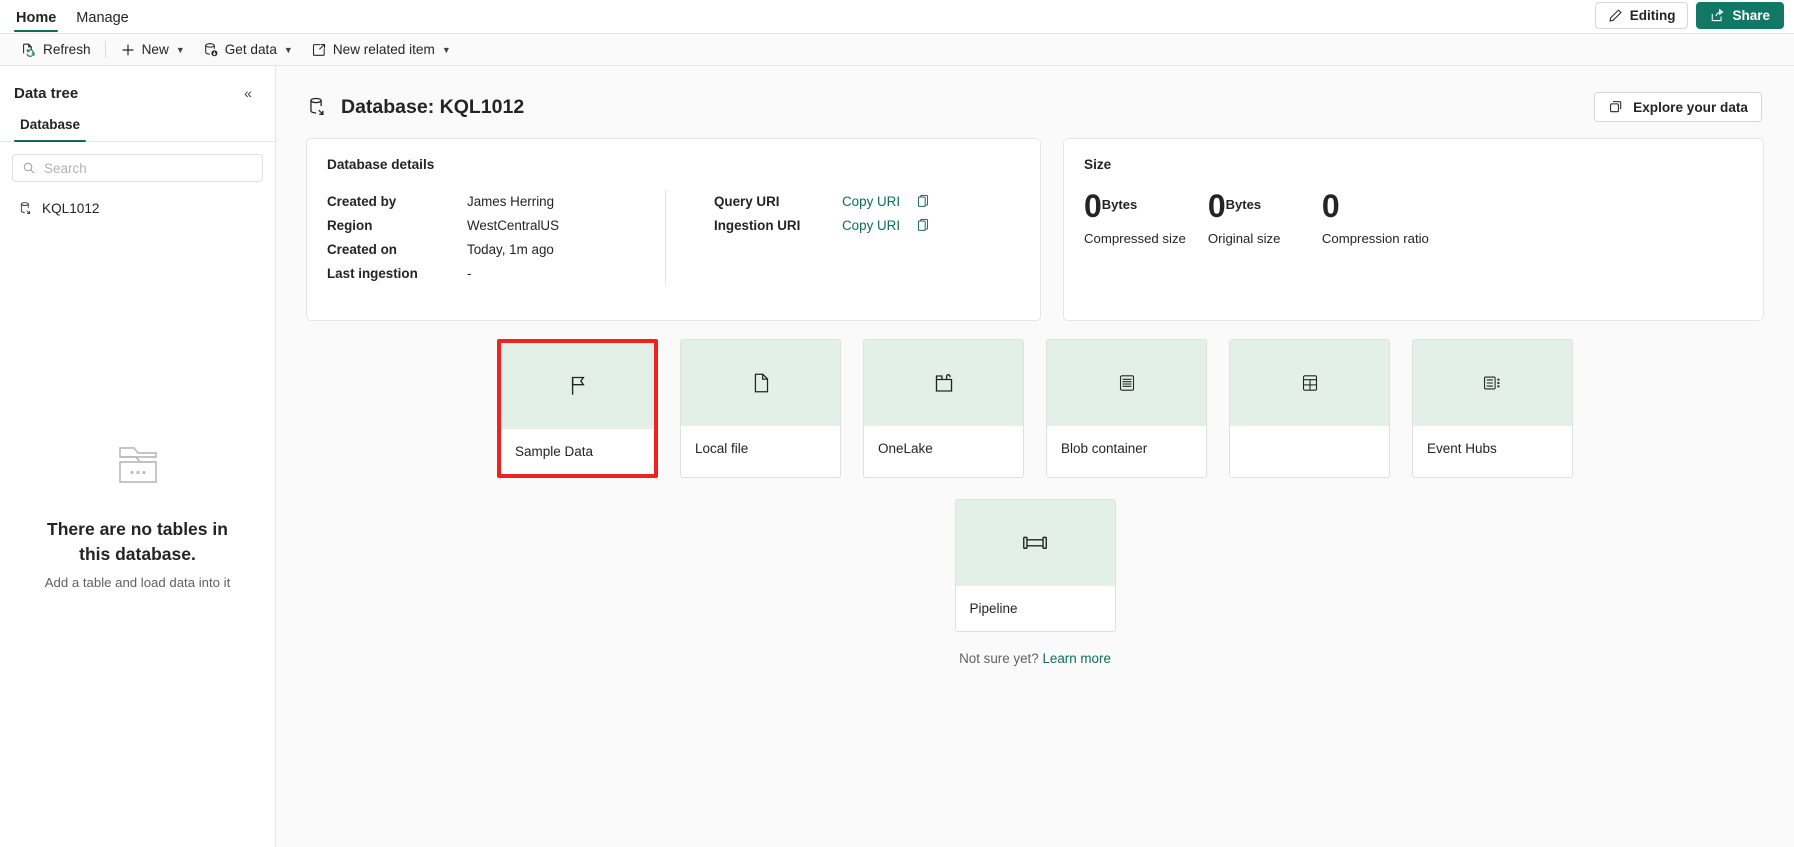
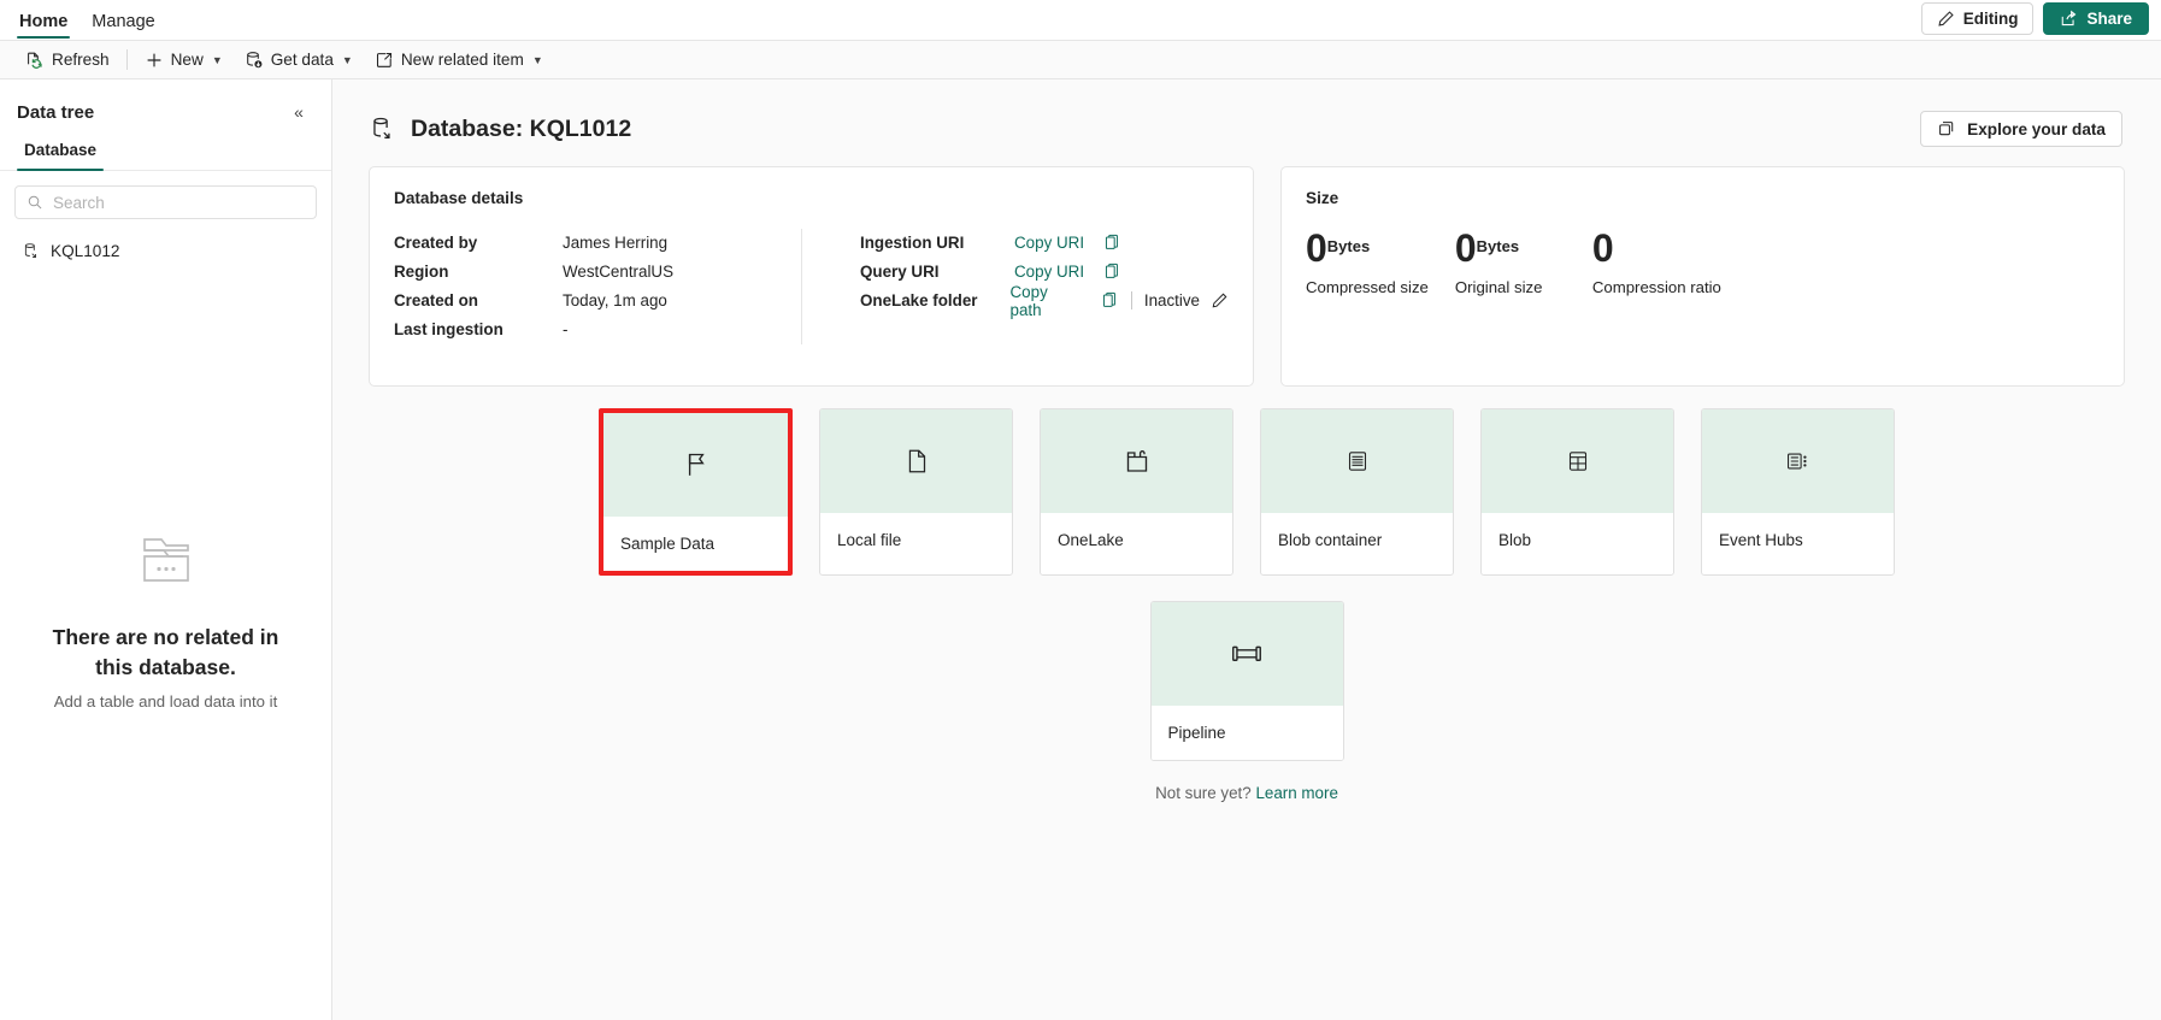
  Home
  Manage
  Editing
  Share
  Refresh
  New
  ▼
  Get data
  ▼
  New related item
  ▼
  Data tree
  «
  Database
  Search
  KQL1012
- There are no tables in this database.
+ There are no related in this database.
  Add a table and load data into it
  Database: KQL1012
  Explore your data
  Database details
  Created by
  James Herring
  Region
  WestCentralUS
  Created on
  Today, 1m ago
  Last ingestion
  -
- Query URI
+ Ingestion URI
  Copy URI
- Ingestion URI
+ Query URI
  Copy URI
+ OneLake folder
+ Copy path
+ Inactive
  Size
  0Bytes
  Compressed size
  0Bytes
  Original size
  0
  Compression ratio
  Sample Data
  Local file
  OneLake
  Blob container
+ Blob
  Event Hubs
  Pipeline
  Not sure yet? Learn more
